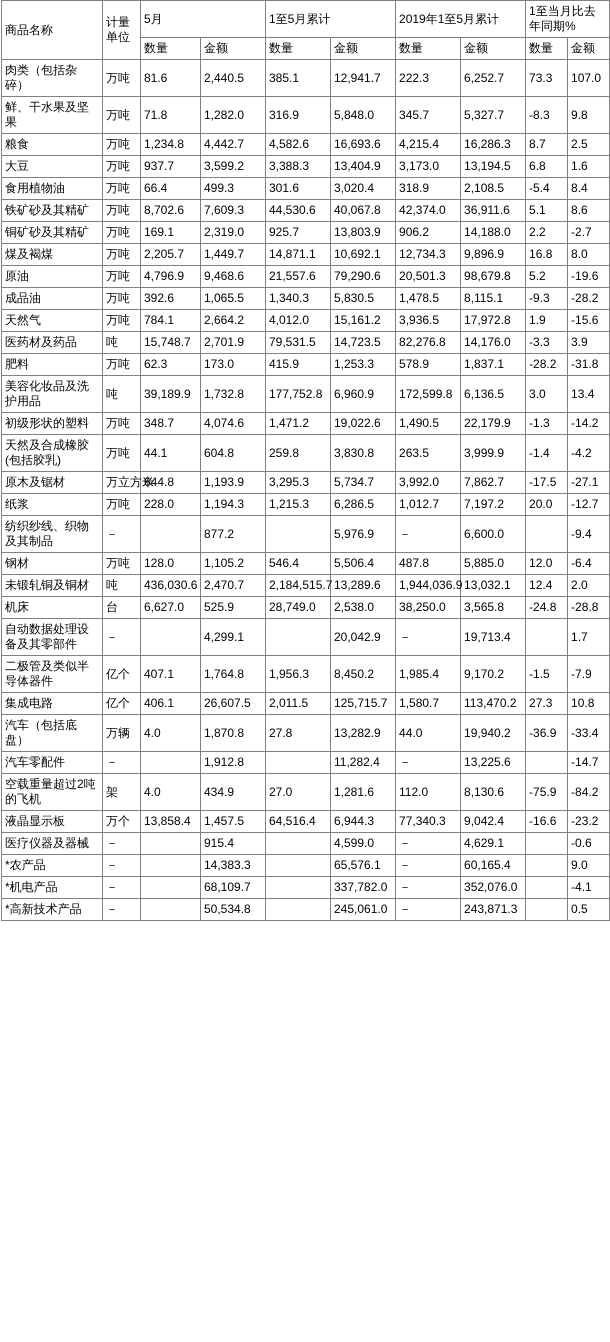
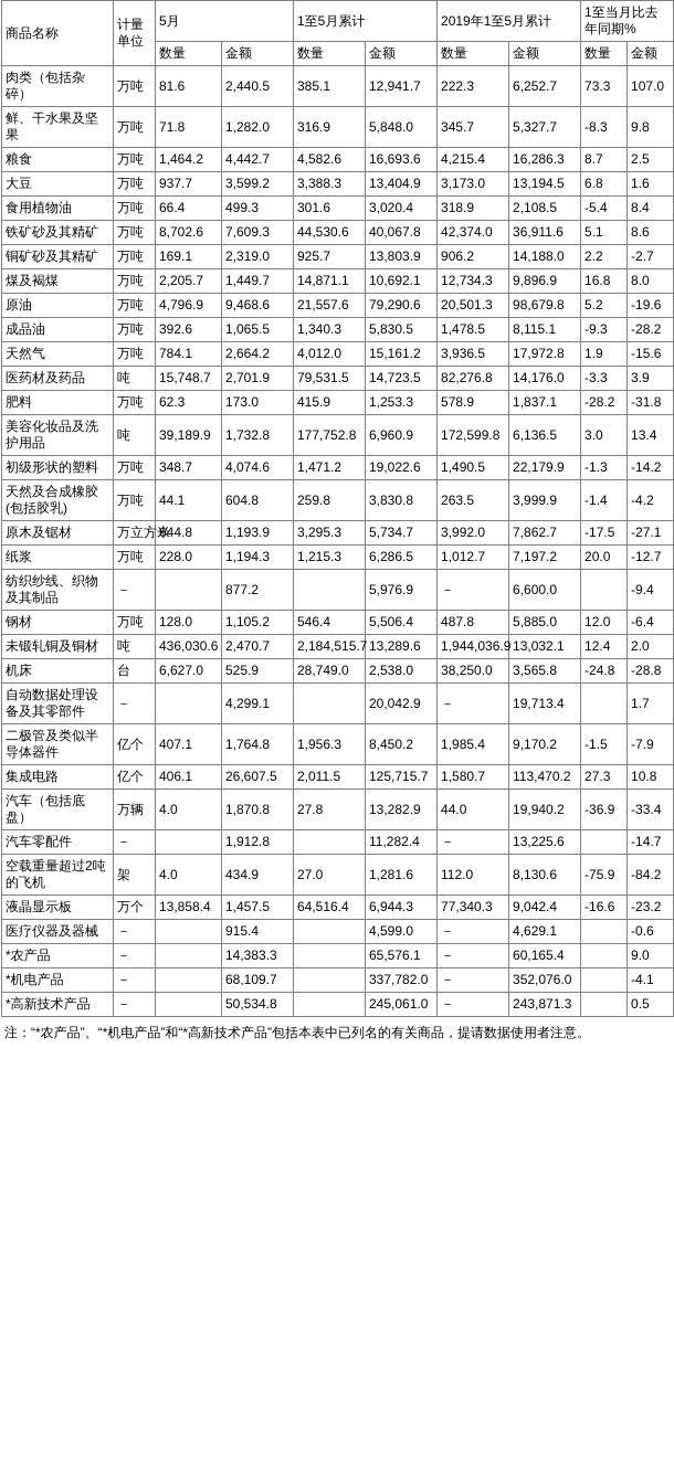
  商品名称	计量单位	5月	1至5月累计	2019年1至5月累计	1至当月比去年同期%
  数量	金额	数量	金额	数量	金额	数量	金额
  肉类（包括杂碎）	万吨	81.6	2,440.5	385.1	12,941.7	222.3	6,252.7	73.3	107.0
  鲜、干水果及坚果	万吨	71.8	1,282.0	316.9	5,848.0	345.7	5,327.7	-8.3	9.8
- 粮食	万吨	1,234.8	4,442.7	4,582.6	16,693.6	4,215.4	16,286.3	8.7	2.5
+ 粮食	万吨	1,464.2	4,442.7	4,582.6	16,693.6	4,215.4	16,286.3	8.7	2.5
  大豆	万吨	937.7	3,599.2	3,388.3	13,404.9	3,173.0	13,194.5	6.8	1.6
  食用植物油	万吨	66.4	499.3	301.6	3,020.4	318.9	2,108.5	-5.4	8.4
  铁矿砂及其精矿	万吨	8,702.6	7,609.3	44,530.6	40,067.8	42,374.0	36,911.6	5.1	8.6
  铜矿砂及其精矿	万吨	169.1	2,319.0	925.7	13,803.9	906.2	14,188.0	2.2	-2.7
  煤及褐煤	万吨	2,205.7	1,449.7	14,871.1	10,692.1	12,734.3	9,896.9	16.8	8.0
  原油	万吨	4,796.9	9,468.6	21,557.6	79,290.6	20,501.3	98,679.8	5.2	-19.6
  成品油	万吨	392.6	1,065.5	1,340.3	5,830.5	1,478.5	8,115.1	-9.3	-28.2
  天然气	万吨	784.1	2,664.2	4,012.0	15,161.2	3,936.5	17,972.8	1.9	-15.6
  医药材及药品	吨	15,748.7	2,701.9	79,531.5	14,723.5	82,276.8	14,176.0	-3.3	3.9
  肥料	万吨	62.3	173.0	415.9	1,253.3	578.9	1,837.1	-28.2	-31.8
  美容化妆品及洗护用品	吨	39,189.9	1,732.8	177,752.8	6,960.9	172,599.8	6,136.5	3.0	13.4
  初级形状的塑料	万吨	348.7	4,074.6	1,471.2	19,022.6	1,490.5	22,179.9	-1.3	-14.2
  天然及合成橡胶(包括胶乳)	万吨	44.1	604.8	259.8	3,830.8	263.5	3,999.9	-1.4	-4.2
  原木及锯材	万立方	644.8	1,193.9	3,295.3	5,734.7	3,992.0	7,862.7	-17.5	-27.1
  纸浆	万吨	228.0	1,194.3	1,215.3	6,286.5	1,012.7	7,197.2	20.0	-12.7
  纺织纱线、织物及其制品	－		877.2		5,976.9	－	6,600.0		-9.4
  钢材	万吨	128.0	1,105.2	546.4	5,506.4	487.8	5,885.0	12.0	-6.4
  未锻轧铜及铜材	吨	436,030.6	2,470.7	2,184,515.7	13,289.6	1,944,036.9	13,032.1	12.4	2.0
  机床	台	6,627.0	525.9	28,749.0	2,538.0	38,250.0	3,565.8	-24.8	-28.8
  自动数据处理设备及其零部件	－		4,299.1		20,042.9	－	19,713.4		1.7
  二极管及类似半导体器件	亿个	407.1	1,764.8	1,956.3	8,450.2	1,985.4	9,170.2	-1.5	-7.9
  集成电路	亿个	406.1	26,607.5	2,011.5	125,715.7	1,580.7	113,470.2	27.3	10.8
  汽车（包括底盘）	万辆	4.0	1,870.8	27.8	13,282.9	44.0	19,940.2	-36.9	-33.4
  汽车零配件	－		1,912.8		11,282.4	－	13,225.6		-14.7
  空载重量超过2吨的飞机	架	4.0	434.9	27.0	1,281.6	112.0	8,130.6	-75.9	-84.2
  液晶显示板	万个	13,858.4	1,457.5	64,516.4	6,944.3	77,340.3	9,042.4	-16.6	-23.2
  医疗仪器及器械	－		915.4		4,599.0	－	4,629.1		-0.6
  *农产品	－		14,383.3		65,576.1	－	60,165.4		9.0
  *机电产品	－		68,109.7		337,782.0	－	352,076.0		-4.1
  *高新技术产品	－		50,534.8		245,061.0	－	243,871.3		0.5
+ 注：“*农产品”、“*机电产品”和“*高新技术产品”包括本表中已列名的有关商品，提请数据使用者注意。
